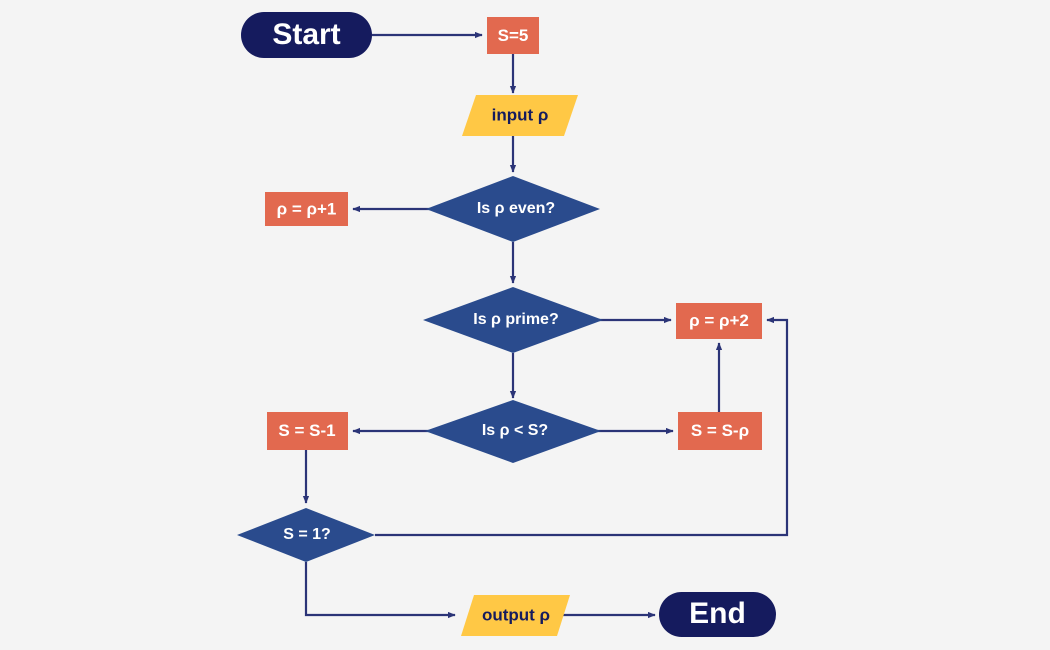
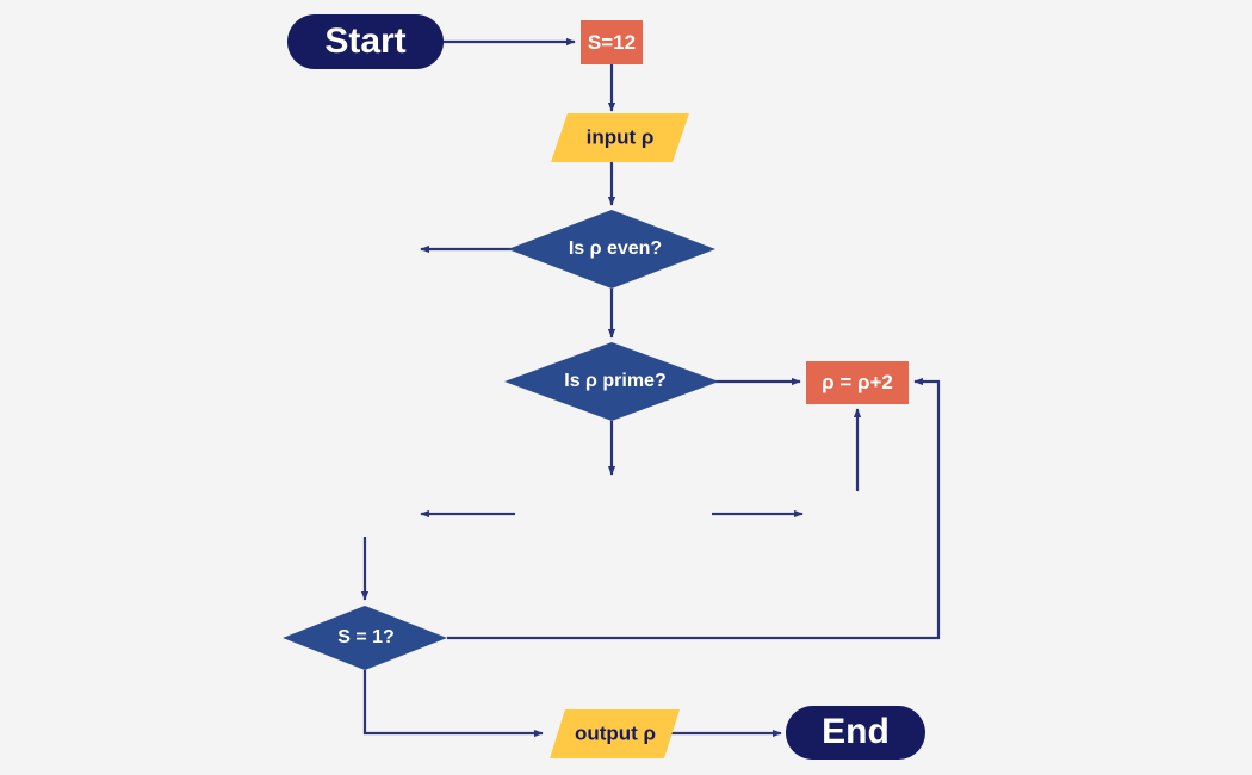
  Start
- S=5
+ S=12
  input ρ
  Is ρ even?
- ρ = ρ+1
  Is ρ prime?
  ρ = ρ+2
- Is ρ < S?
- S = S-1
- S = S-ρ
  S = 1?
  output ρ
  End
